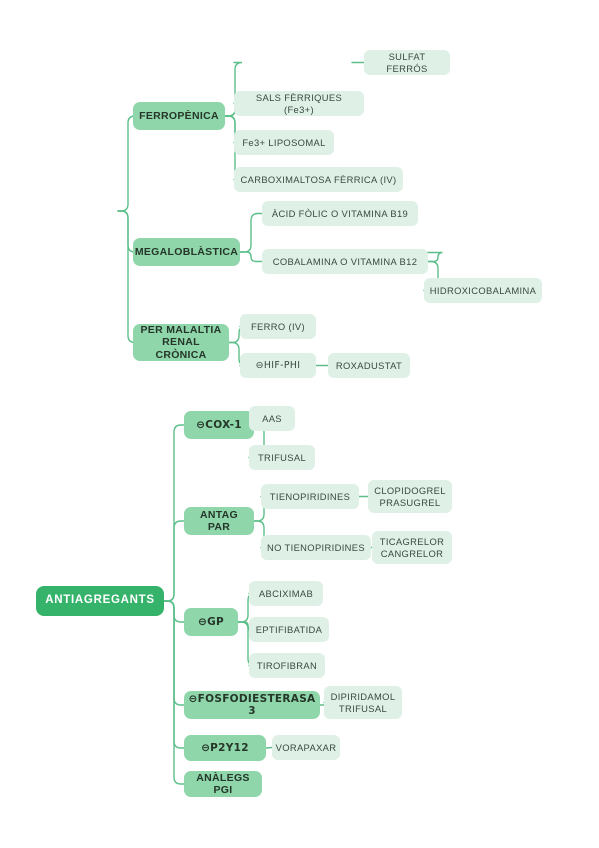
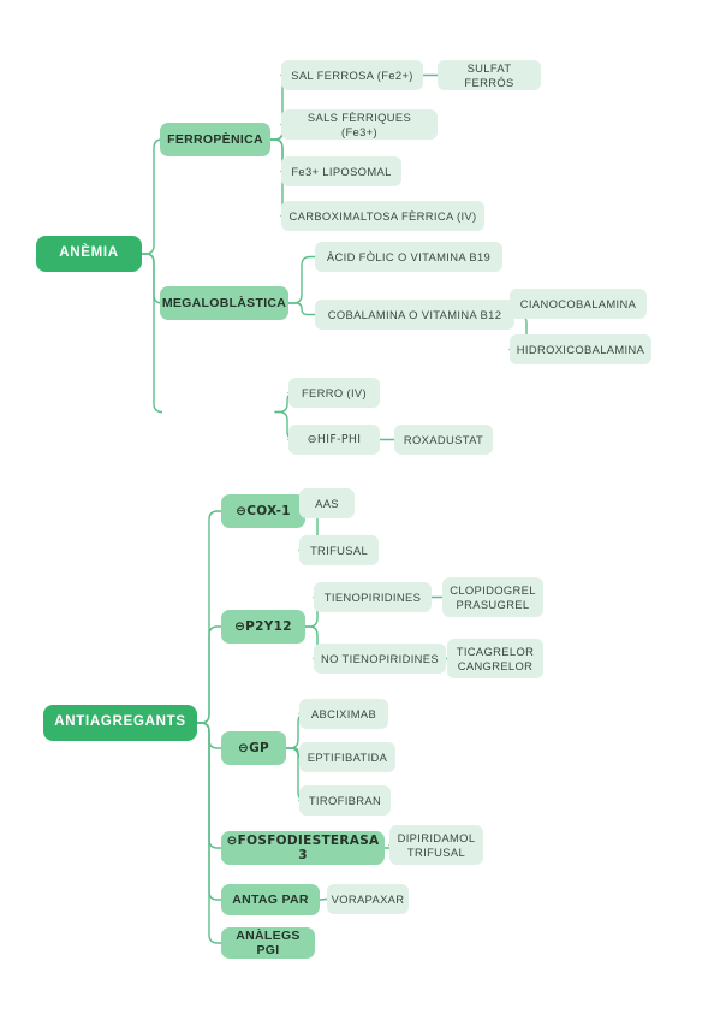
+ ANÈMIA
  FERROPÈNICA
+ SAL FERROSA (Fe2+)
  SULFAT FERRÓS
  SALS FÈRRIQUES (Fe3+)
  Fe3+ LIPOSOMAL
  CARBOXIMALTOSA FÈRRICA (IV)
  MEGALOBLÀSTICA
  ÀCID FÒLIC O VITAMINA B19
  COBALAMINA O VITAMINA B12
+ CIANOCOBALAMINA
  HIDROXICOBALAMINA
- PER MALALTIA
- RENAL CRÒNICA
  FERRO (IV)
  ⊖HIF-PHI
  ROXADUSTAT
  ANTIAGREGANTS
  ⊖COX-1
  AAS
  TRIFUSAL
- ANTAG PAR
+ ⊖P2Y12
  TIENOPIRIDINES
  CLOPIDOGREL
  PRASUGREL
  NO TIENOPIRIDINES
  TICAGRELOR
  CANGRELOR
  ⊖GP
  ABCIXIMAB
  EPTIFIBATIDA
  TIROFIBRAN
  ⊖FOSFODIESTERASA 3
  DIPIRIDAMOL
  TRIFUSAL
- ⊖P2Y12
+ ANTAG PAR
  VORAPAXAR
  ANÀLEGS PGI
